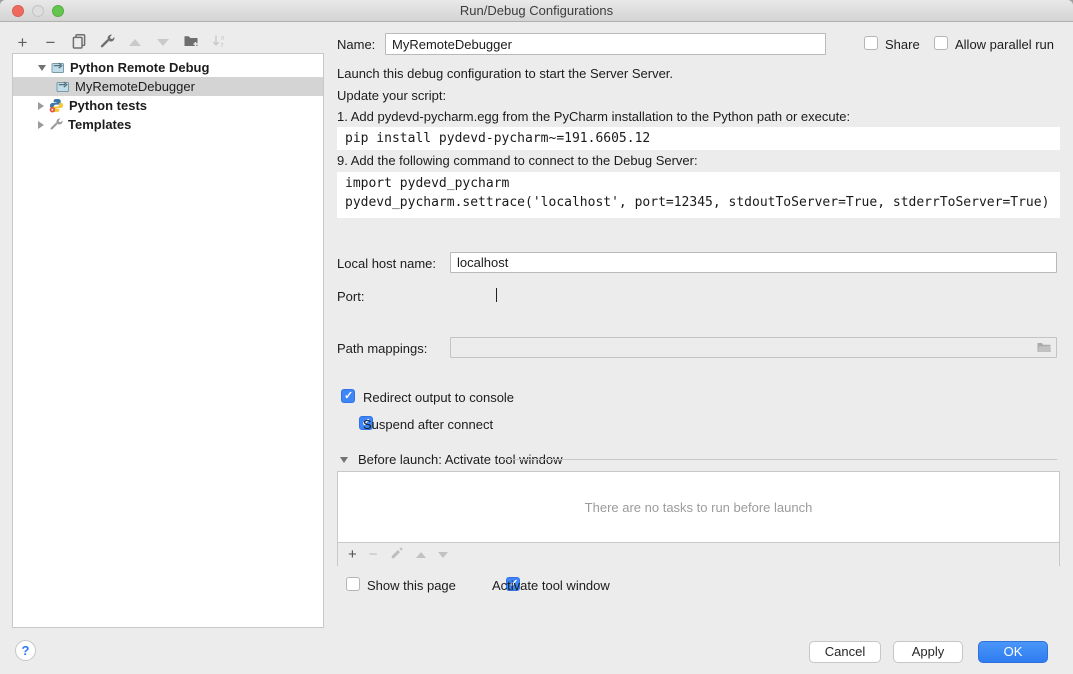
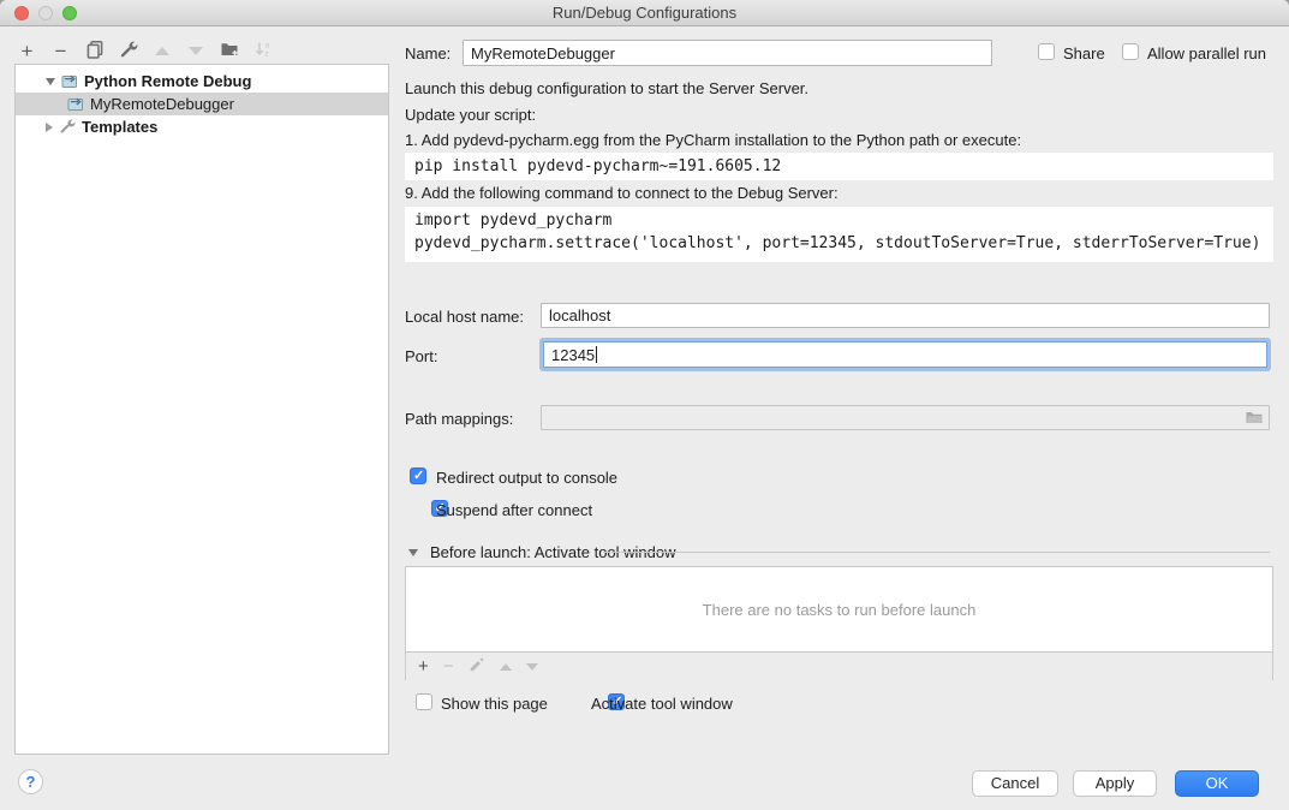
  Run/Debug Configurations
  +
  −
  Python Remote Debug
  MyRemoteDebugger
- Python tests
  Templates
  Name:
  MyRemoteDebugger
  Share
  Allow parallel run
  Launch this debug configuration to start the Server Server.
  Update your script:
  1. Add pydevd-pycharm.egg from the PyCharm installation to the Python path or execute:
  pip install pydevd-pycharm~=191.6605.12
  9. Add the following command to connect to the Debug Server:
  import pydevd_pycharm pydevd_pycharm.settrace('localhost', port=12345, stdoutToServer=True, stderrToServer=True)
  Local host name:
  localhost
  Port:
+ 12345
  Path mappings:
  Redirect output to console
  Suspend after connect
  Before launch: Activate t
  There are no tasks to run before launch
  +
  −
  Show this page
  Activate tool window
  ?
  Cancel
  Apply
  OK
